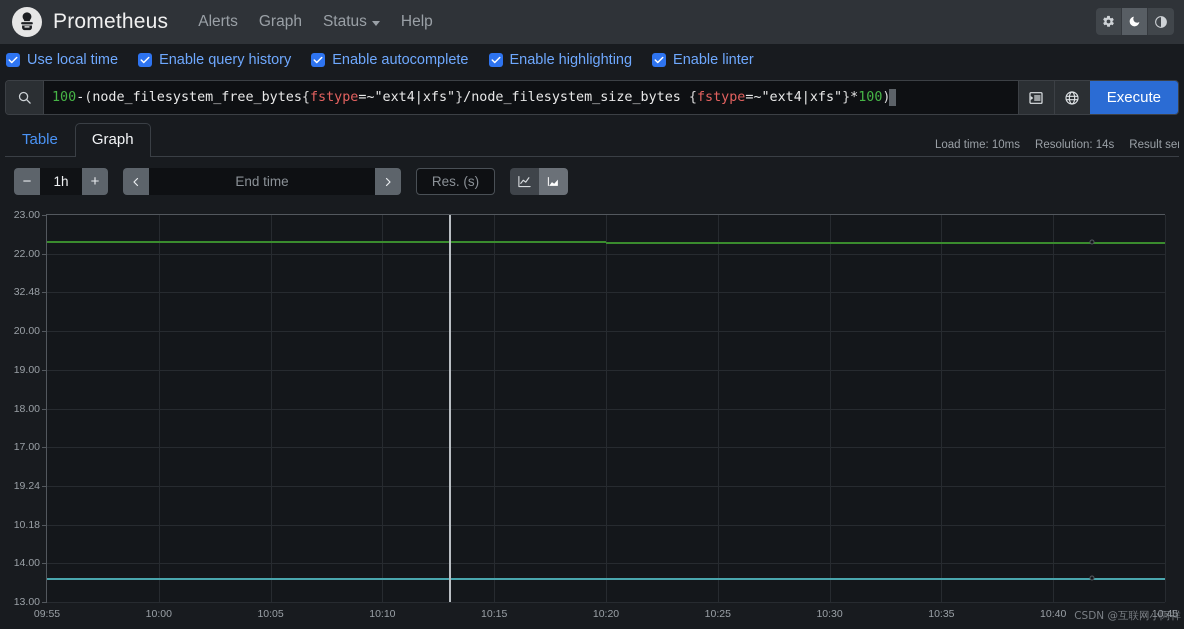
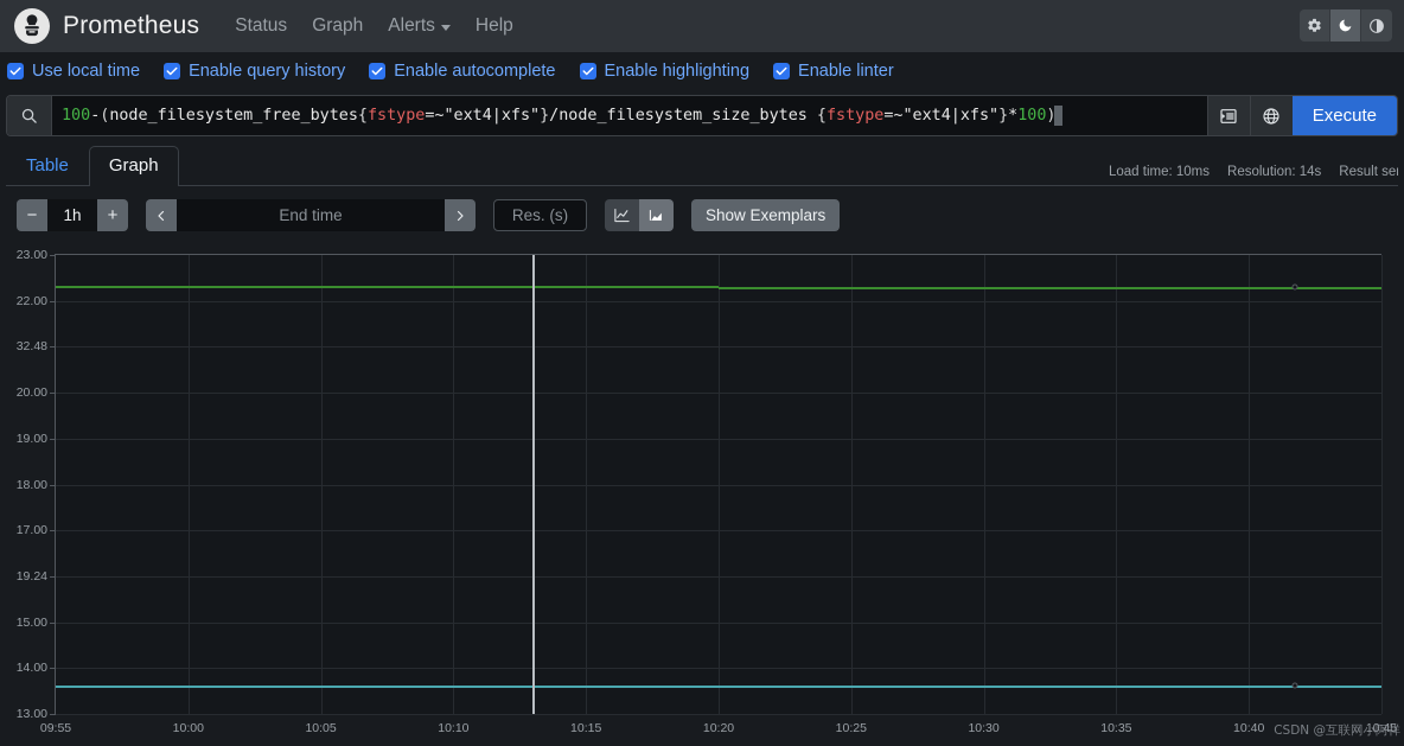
  Prometheus
- Alerts
+ Status
  Graph
- Status
+ Alerts
  Help
  Use local time
  Enable query history
  Enable autocomplete
  Enable highlighting
  Enable linter
  100-(node_filesystem_free_bytes{fstype=~"ext4|xfs"}/node_filesystem_size_bytes {fstype=~"ext4|xfs"}*100)
  Execute
  Table
  Graph
  Load time: 10ms
  Resolution: 14s
  −
  1h
  +
  End time
  Res. (s)
+ Show Exemplars
  23.00
  22.00
  32.48
  20.00
  19.00
  18.00
  17.00
  19.24
- 10.18
+ 15.00
  14.00
  13.00
  09:55
  10:00
  10:05
  10:10
  10:15
  10:20
  10:25
  10:30
  10:35
  10:40
  10:45
  CSDN @互联网小阿祥
